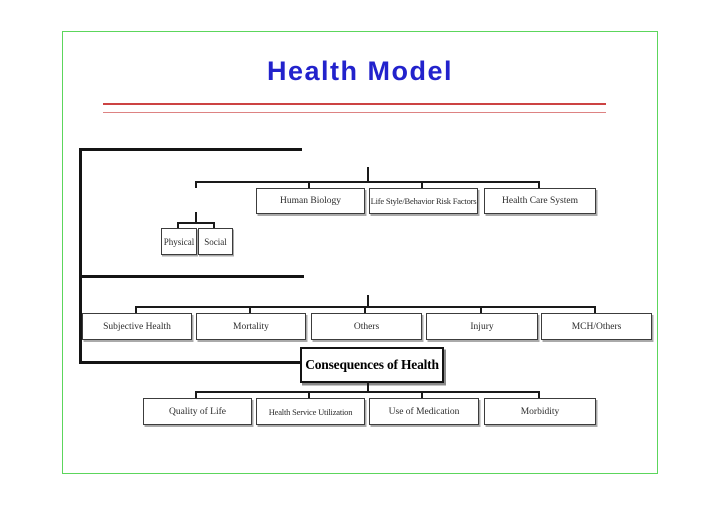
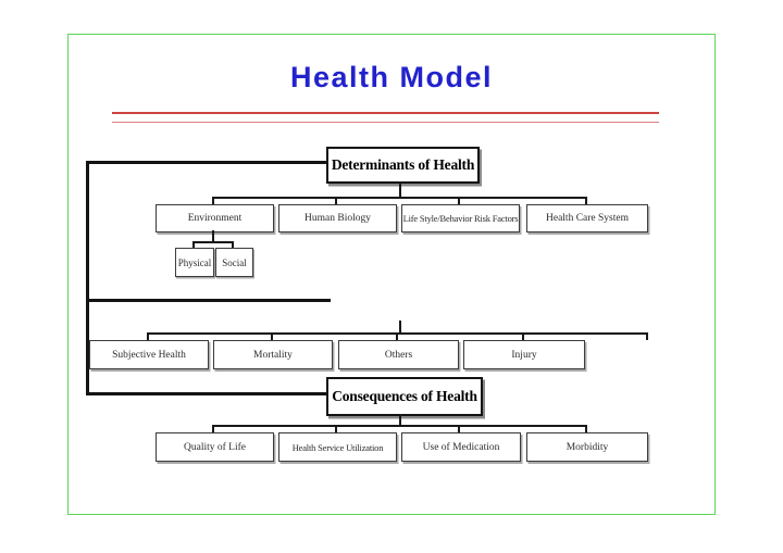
  Health Model
+ Determinants of Health
+ Environment
  Human Biology
  Life Style/Behavior Risk Factors
  Health Care System
  Physical
  Social
  Subjective Health
  Mortality
  Others
  Injury
- MCH/Others
  Consequences of Health
  Quality of Life
  Health Service Utilization
  Use of Medication
  Morbidity
